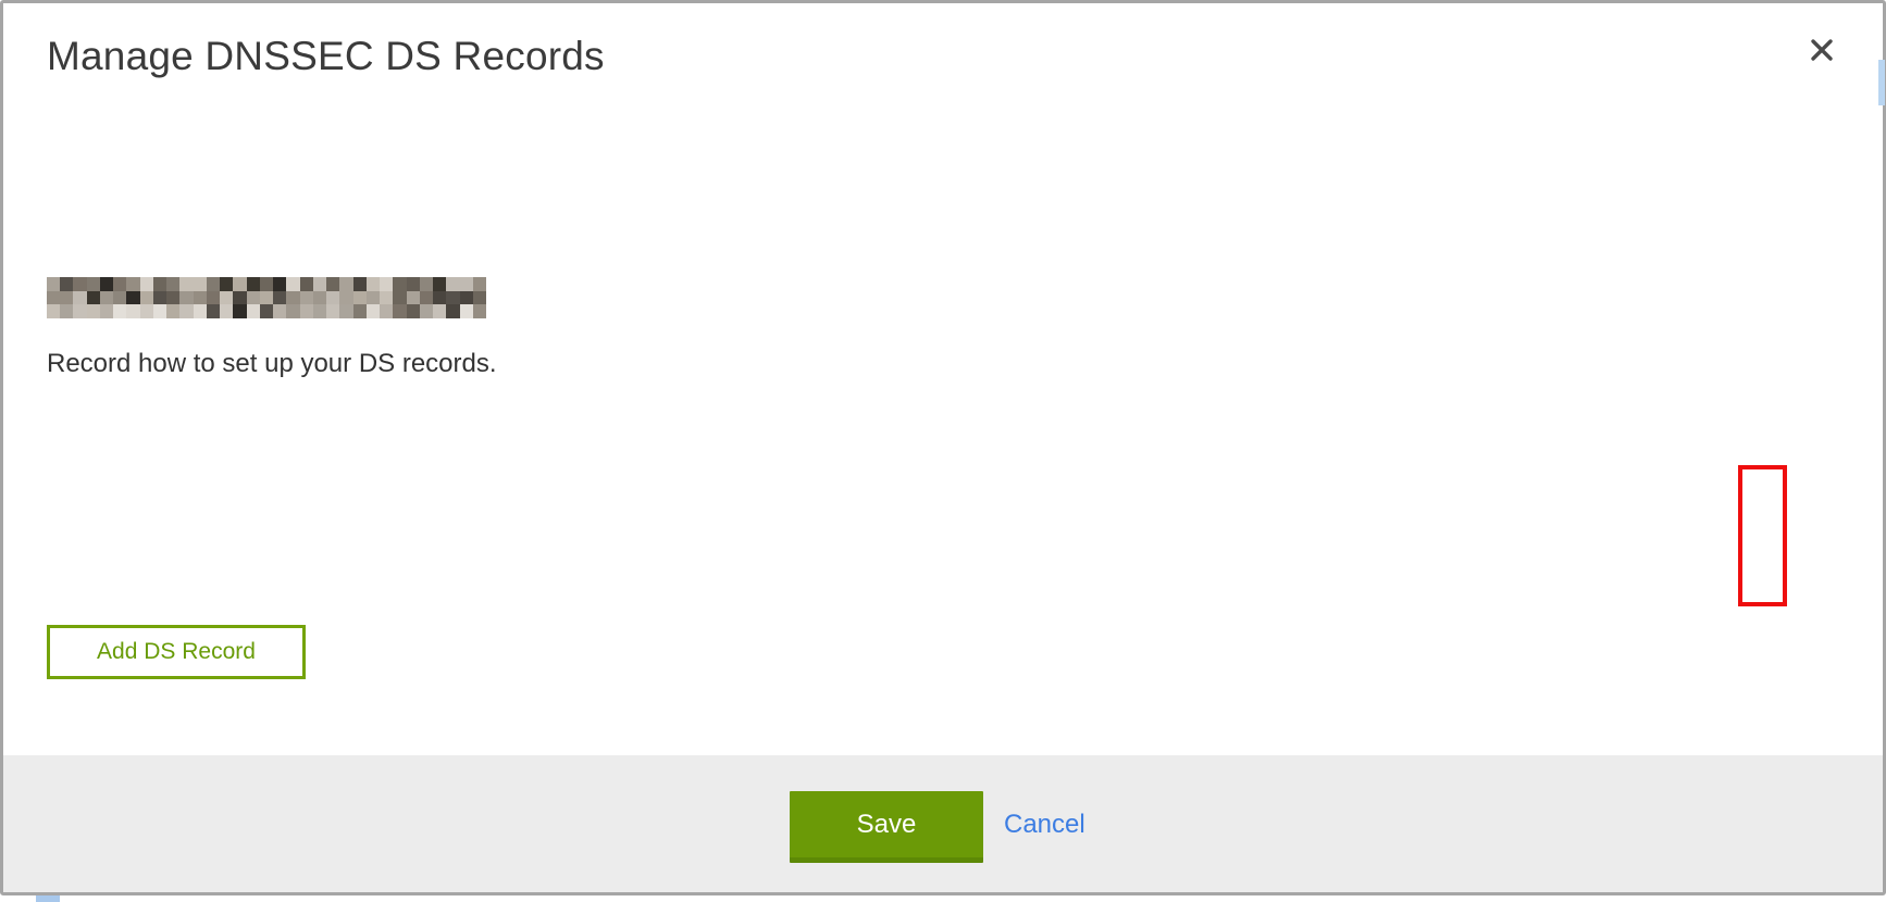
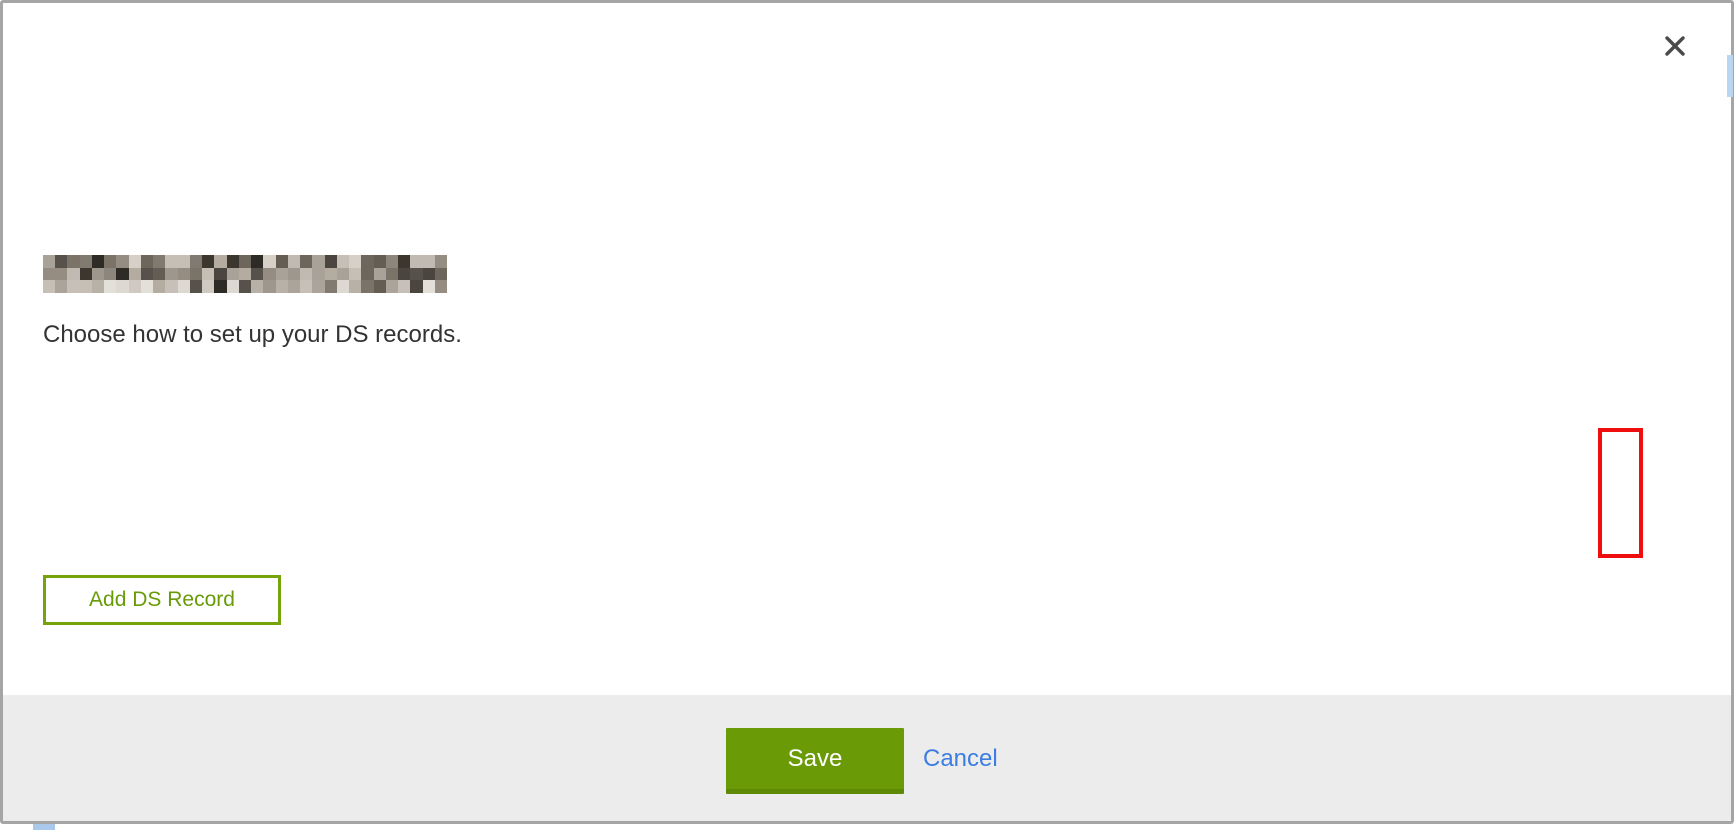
- Manage DNSSEC DS Records
- Record how to set up your DS records.
+ Choose how to set up your DS records.
  Add DS Record
  Save
  Cancel
